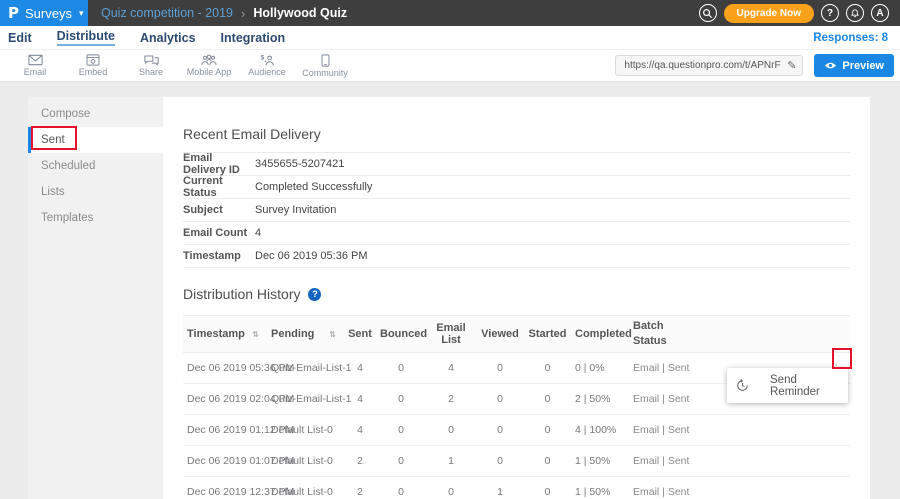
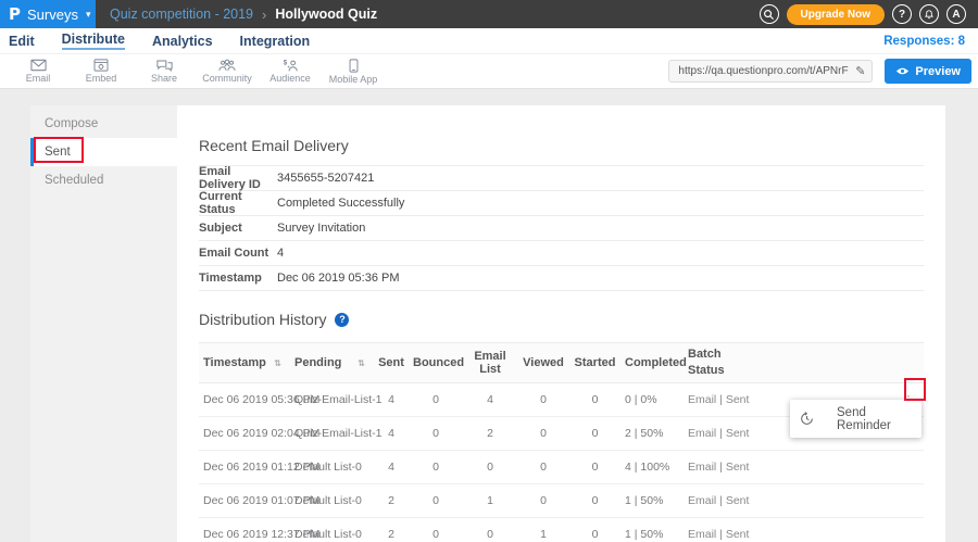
  P
  Surveys
  ▾
  Quiz competition - 2019
  ›
  Hollywood Quiz
  Upgrade Now
  ?
  A
  Edit
  Distribute
  Analytics
  Integration
  Responses: 8
  Email
  Embed
  Share
- Mobile App
+ Community
  Audience
- Community
+ Mobile App
  https://qa.questionpro.com/t/APNrF
  ✎
  Preview
  Compose
  Sent
  Scheduled
- Lists
- Templates
  Recent Email Delivery
  Email Delivery ID
  3455655-5207421
  Current Status
  Completed Successfully
  Subject
  Survey Invitation
  Email Count
  4
  Timestamp
  Dec 06 2019 05:36 PM
  Distribution History
  ?
  Timestamp
  ⇅
  Pending
  ⇅
  Sent
  Bounced
  Email List
  Viewed
  Started
  Completed
  Batch Status
  Dec 06 2019 05:3
  Quiz-Email-List-
  4
  0
  4
  0
  0
  0 | 0%
  Email | Sent
  Dec 06 2019 02:0
  Quiz-Email-List-
  4
  0
  2
  0
  0
  2 | 50%
  Email | Sent
  Dec 06 2019 01:1
  Default List-0
  4
  0
  0
  0
  0
  4 | 100%
  Email | Sent
  Dec 06 2019 01:0
  Default List-0
  2
  0
  1
  0
  0
  1 | 50%
  Email | Sent
  Dec 06 2019 12:3
  Default List-0
  2
  0
  0
  1
  0
  1 | 50%
  Email | Sent
  Send Reminder
